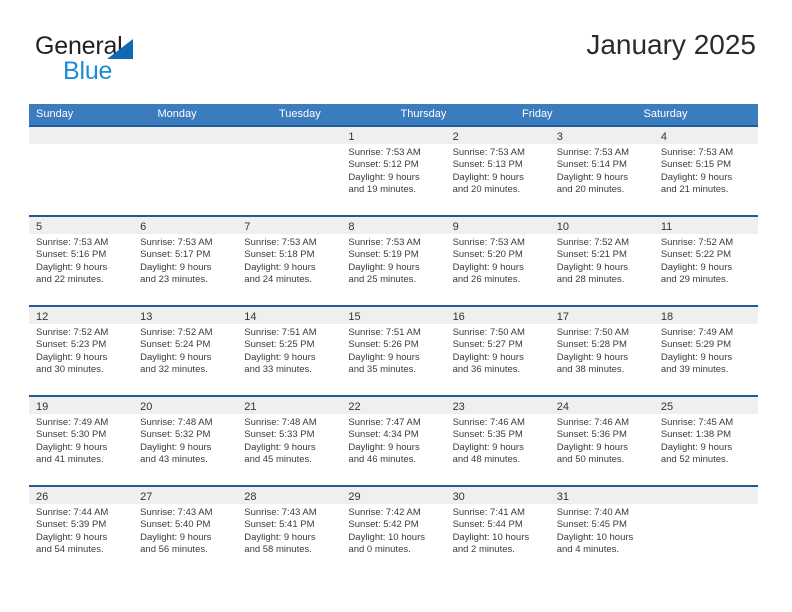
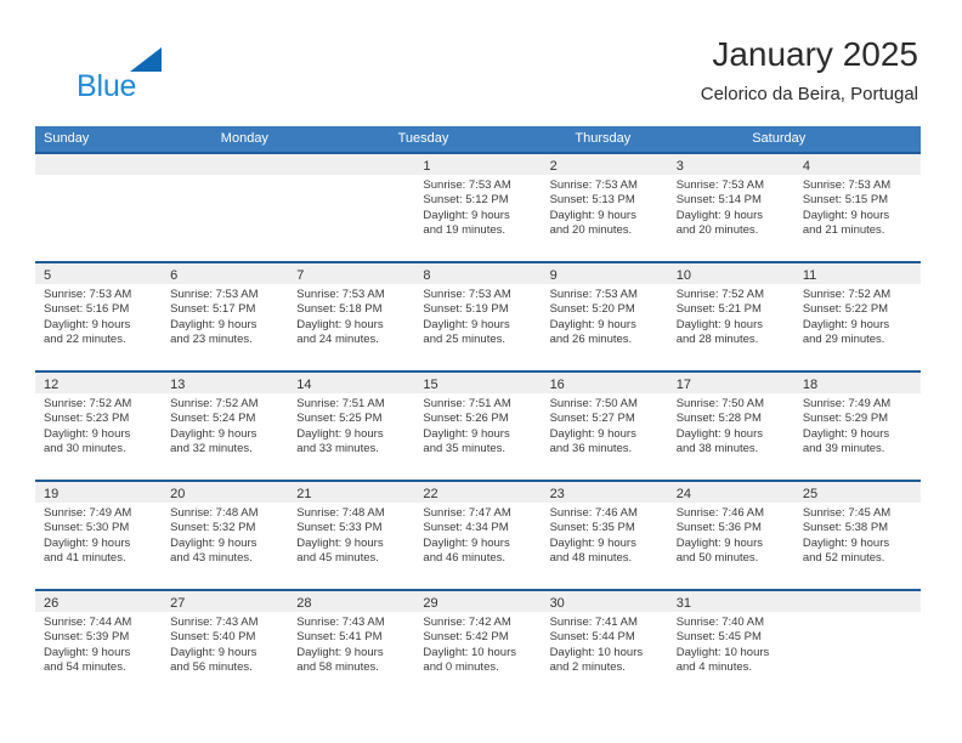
- General
  Blue
  January 2025
+ Celorico da Beira, Portugal
  Sunday
  Monday
  Tuesday
  Thursday
- Friday
  Saturday
  1
  Sunrise: 7:53 AM
  Sunset: 5:12 PM
  Daylight: 9 hours
  and 19 minutes.
  2
  Sunrise: 7:53 AM
  Sunset: 5:13 PM
  Daylight: 9 hours
  and 20 minutes.
  3
  Sunrise: 7:53 AM
  Sunset: 5:14 PM
  Daylight: 9 hours
  and 20 minutes.
  4
  Sunrise: 7:53 AM
  Sunset: 5:15 PM
  Daylight: 9 hours
  and 21 minutes.
  5
  Sunrise: 7:53 AM
  Sunset: 5:16 PM
  Daylight: 9 hours
  and 22 minutes.
  6
  Sunrise: 7:53 AM
  Sunset: 5:17 PM
  Daylight: 9 hours
  and 23 minutes.
  7
  Sunrise: 7:53 AM
  Sunset: 5:18 PM
  Daylight: 9 hours
  and 24 minutes.
  8
  Sunrise: 7:53 AM
  Sunset: 5:19 PM
  Daylight: 9 hours
  and 25 minutes.
  9
  Sunrise: 7:53 AM
  Sunset: 5:20 PM
  Daylight: 9 hours
  and 26 minutes.
  10
  Sunrise: 7:52 AM
  Sunset: 5:21 PM
  Daylight: 9 hours
  and 28 minutes.
  11
  Sunrise: 7:52 AM
  Sunset: 5:22 PM
  Daylight: 9 hours
  and 29 minutes.
  12
  Sunrise: 7:52 AM
  Sunset: 5:23 PM
  Daylight: 9 hours
  and 30 minutes.
  13
  Sunrise: 7:52 AM
  Sunset: 5:24 PM
  Daylight: 9 hours
  and 32 minutes.
  14
  Sunrise: 7:51 AM
  Sunset: 5:25 PM
  Daylight: 9 hours
  and 33 minutes.
  15
  Sunrise: 7:51 AM
  Sunset: 5:26 PM
  Daylight: 9 hours
  and 35 minutes.
  16
  Sunrise: 7:50 AM
  Sunset: 5:27 PM
  Daylight: 9 hours
  and 36 minutes.
  17
  Sunrise: 7:50 AM
  Sunset: 5:28 PM
  Daylight: 9 hours
  and 38 minutes.
  18
  Sunrise: 7:49 AM
  Sunset: 5:29 PM
  Daylight: 9 hours
  and 39 minutes.
  19
  Sunrise: 7:49 AM
  Sunset: 5:30 PM
  Daylight: 9 hours
  and 41 minutes.
  20
  Sunrise: 7:48 AM
  Sunset: 5:32 PM
  Daylight: 9 hours
  and 43 minutes.
  21
  Sunrise: 7:48 AM
  Sunset: 5:33 PM
  Daylight: 9 hours
  and 45 minutes.
  22
  Sunrise: 7:47 AM
  Sunset: 4:34 PM
  Daylight: 9 hours
  and 46 minutes.
  23
  Sunrise: 7:46 AM
  Sunset: 5:35 PM
  Daylight: 9 hours
  and 48 minutes.
  24
  Sunrise: 7:46 AM
  Sunset: 5:36 PM
  Daylight: 9 hours
  and 50 minutes.
  25
  Sunrise: 7:45 AM
- Sunset: 1:38 PM
+ Sunset: 5:38 PM
  Daylight: 9 hours
  and 52 minutes.
  26
  Sunrise: 7:44 AM
  Sunset: 5:39 PM
  Daylight: 9 hours
  and 54 minutes.
  27
  Sunrise: 7:43 AM
  Sunset: 5:40 PM
  Daylight: 9 hours
  and 56 minutes.
  28
  Sunrise: 7:43 AM
  Sunset: 5:41 PM
  Daylight: 9 hours
  and 58 minutes.
  29
  Sunrise: 7:42 AM
  Sunset: 5:42 PM
  Daylight: 10 hours
  and 0 minutes.
  30
  Sunrise: 7:41 AM
  Sunset: 5:44 PM
  Daylight: 10 hours
  and 2 minutes.
  31
  Sunrise: 7:40 AM
  Sunset: 5:45 PM
  Daylight: 10 hours
  and 4 minutes.
